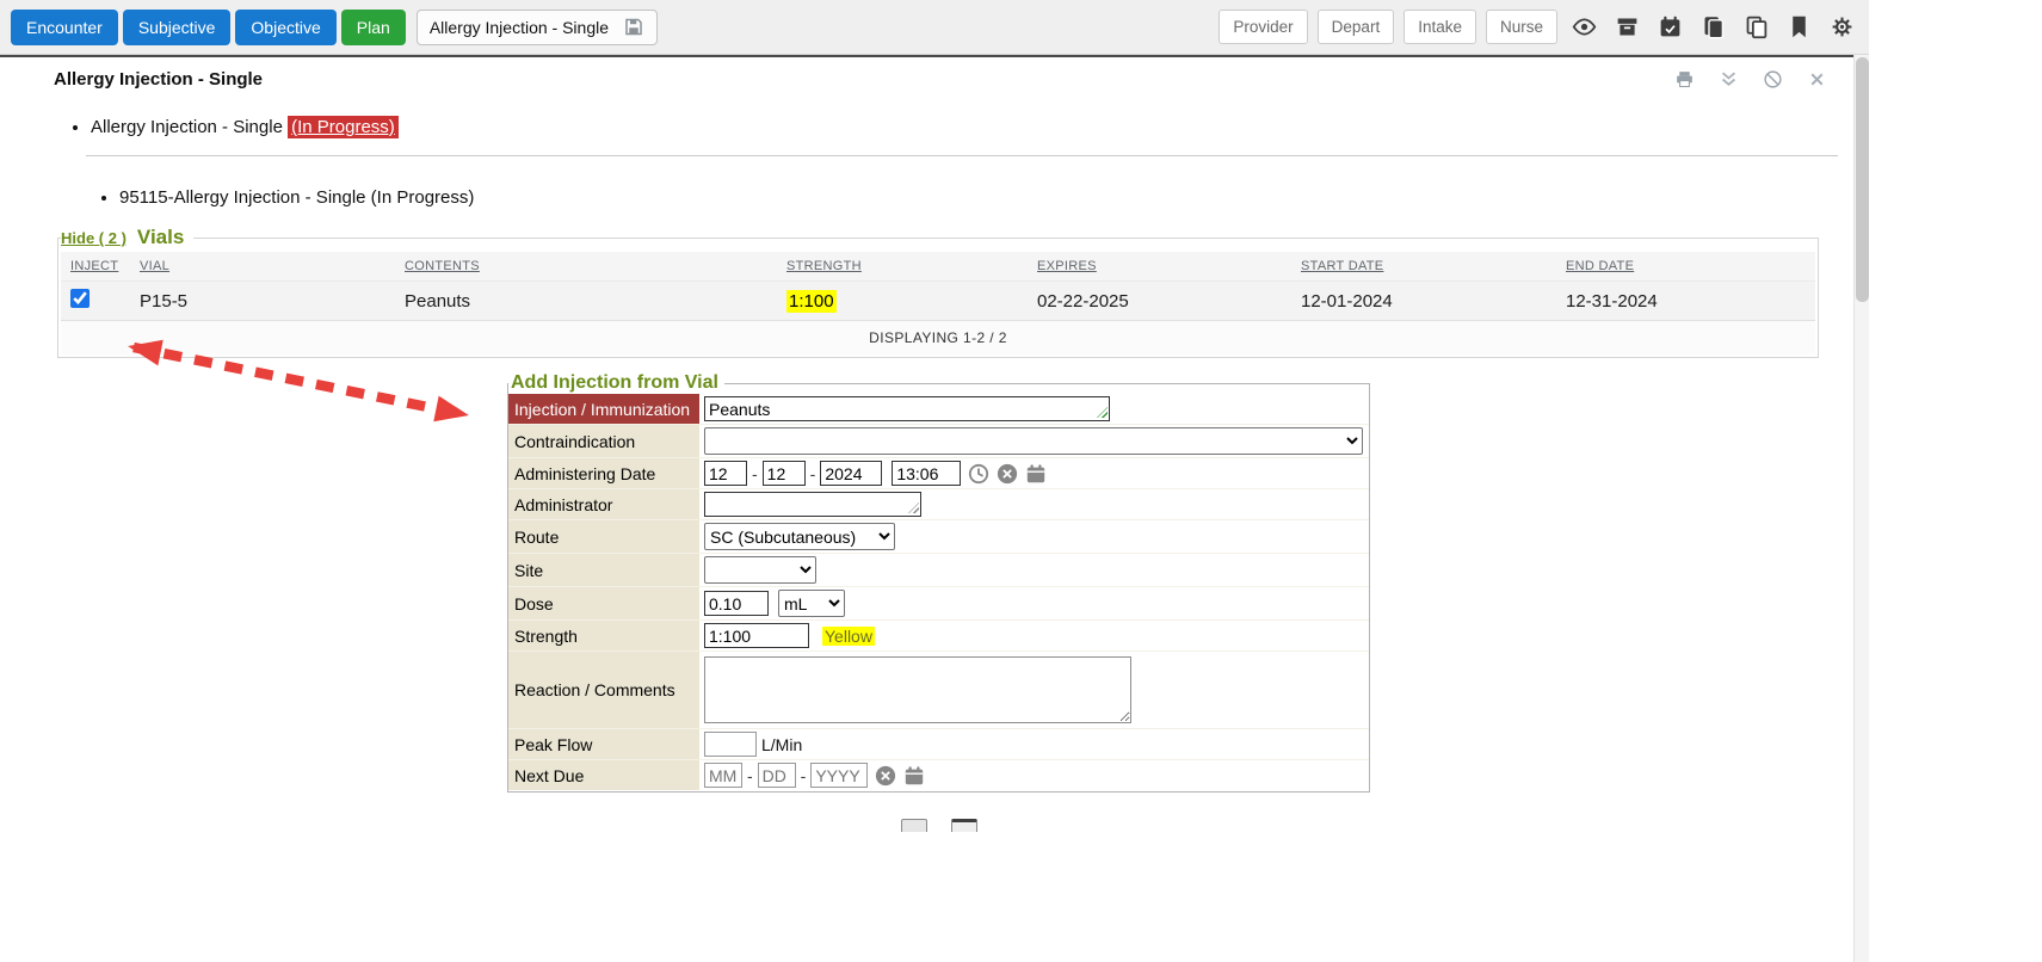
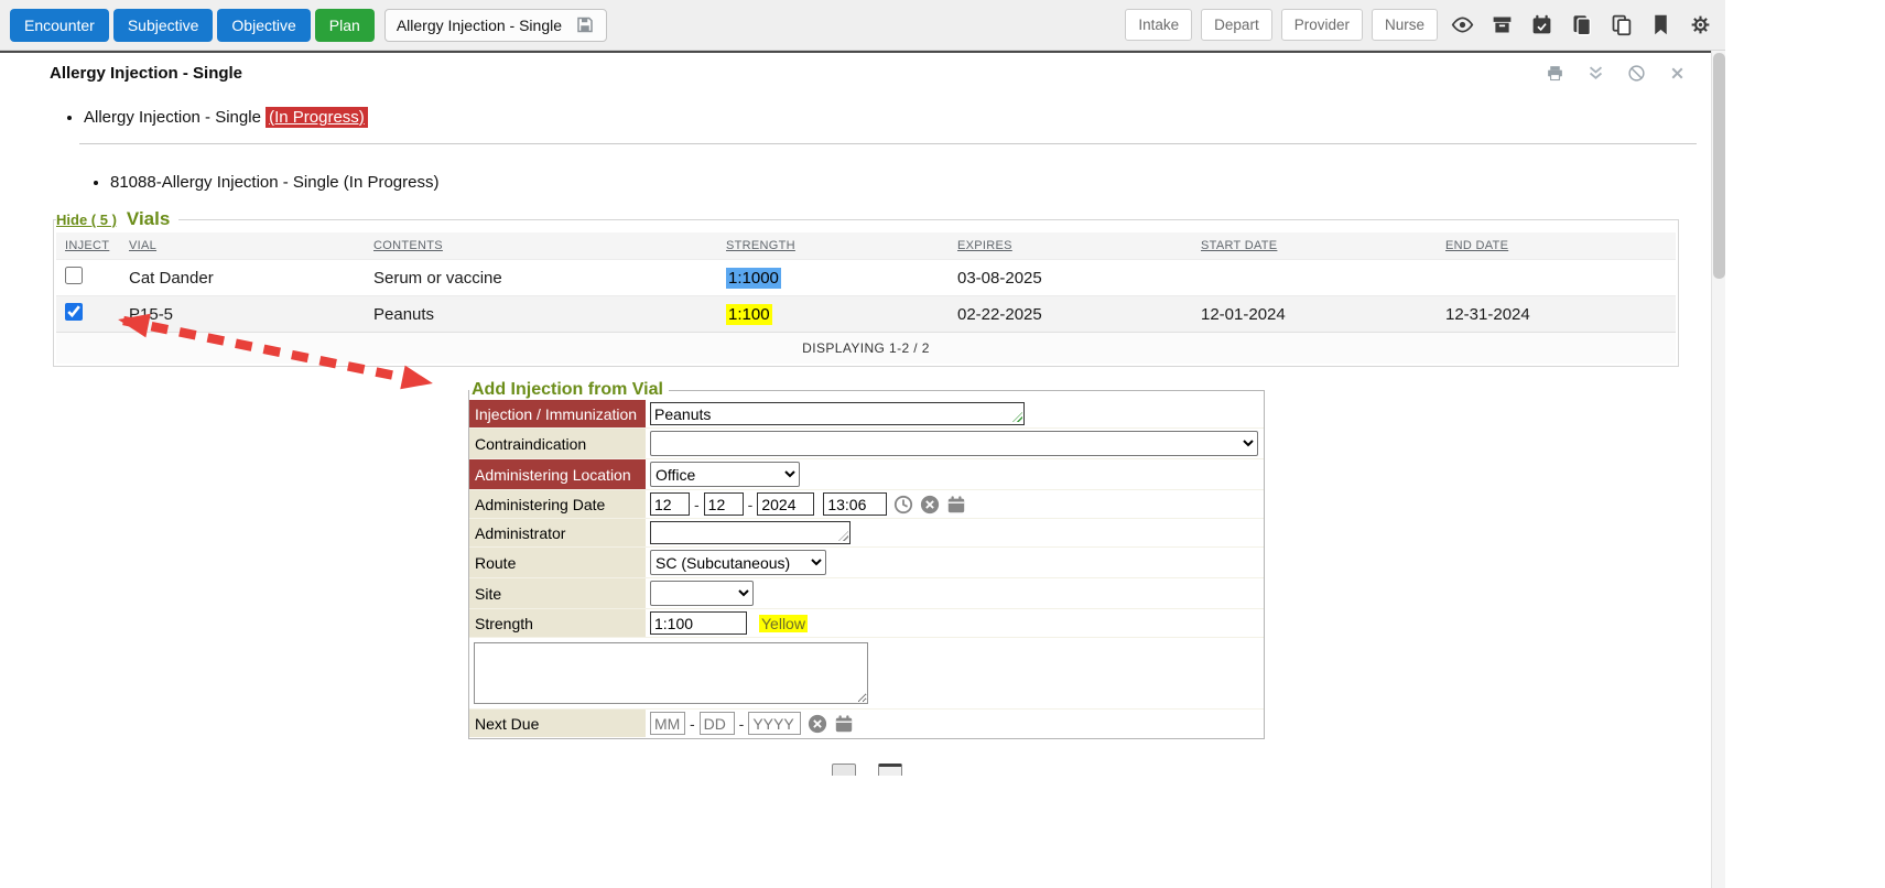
  Encounter
  Subjective
  Objective
  Plan
  Allergy Injection - Single
- Provider
+ Intake
  Depart
- Intake
+ Provider
  Nurse
  Allergy Injection - Single
  Allergy Injection - Single (In Progress)
- 95115-Allergy Injection - Single (In Progress)
+ 81088-Allergy Injection - Single (In Progress)
- Hide ( 2 )
+ Hide ( 5 )
  Vials
  INJECT	VIAL	CONTENTS	STRENGTH	EXPIRES	START DATE	END DATE
+ 	Cat Dander	Serum or vaccine	1:1000	03-08-2025
  	P15-5	Peanuts	1:100	02-22-2025	12-01-2024	12-31-2024
  DISPLAYING 1-2 / 2
  Add Injection from Vial
  Injection / Immunization
  Peanuts
  Contraindication
+ Administering Location
+ Office
  Administering Date
  12
  -
  12
  -
  2024
  13:06
  Administrator
  Route
  SC (Subcutaneous)
  Site
- Dose
- 0.10
- mL
  Strength
  1:100
  Yellow
- Reaction / Comments
- Peak Flow
- L/Min
  Next Due
  MM
  -
  DD
  -
  YYYY
